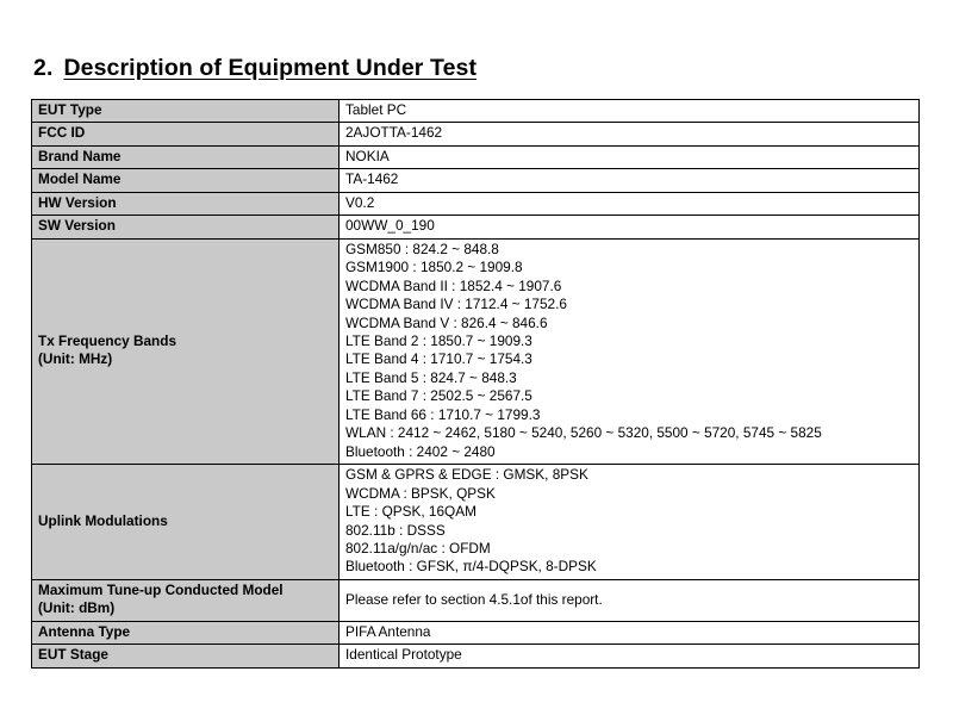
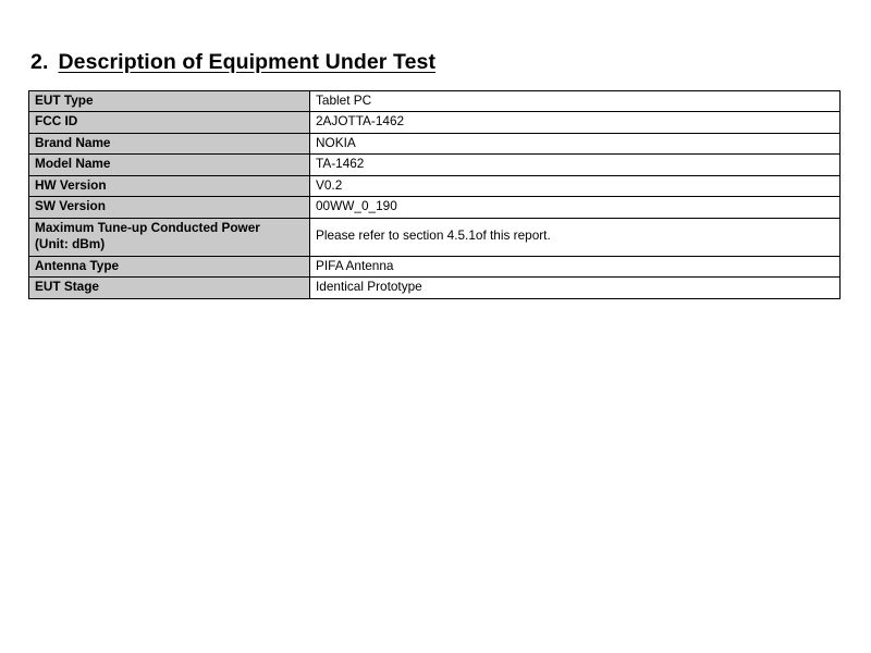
  2. Description of Equipment Under Test
  EUT Type	Tablet PC
  FCC ID	2AJOTTA-1462
  Brand Name	NOKIA
  Model Name	TA-1462
  HW Version	V0.2
  SW Version	00WW_0_190
- Tx Frequency Bands (Unit: MHz)	GSM850 : 824.2 ~ 848.8 GSM1900 : 1850.2 ~ 1909.8 WCDMA Band II : 1852.4 ~ 1907.6 WCDMA Band IV : 1712.4 ~ 1752.6 WCDMA Band V : 826.4 ~ 846.6 LTE Band 2 : 1850.7 ~ 1909.3 LTE Band 4 : 1710.7 ~ 1754.3 LTE Band 5 : 824.7 ~ 848.3 LTE Band 7 : 2502.5 ~ 2567.5 LTE Band 66 : 1710.7 ~ 1799.3 WLAN : 2412 ~ 2462, 5180 ~ 5240, 5260 ~ 5320, 5500 ~ 5720, 5745 ~ 5825 Bluetooth : 2402 ~ 2480
- Uplink Modulations	GSM & GPRS & EDGE : GMSK, 8PSK WCDMA : BPSK, QPSK LTE : QPSK, 16QAM 802.11b : DSSS 802.11a/g/n/ac : OFDM Bluetooth : GFSK, π/4-DQPSK, 8-DPSK
- Maximum Tune-up Conducted Model (Unit: dBm)	Please refer to section 4.5.1of this report.
+ Maximum Tune-up Conducted Power (Unit: dBm)	Please refer to section 4.5.1of this report.
  Antenna Type	PIFA Antenna
  EUT Stage	Identical Prototype
